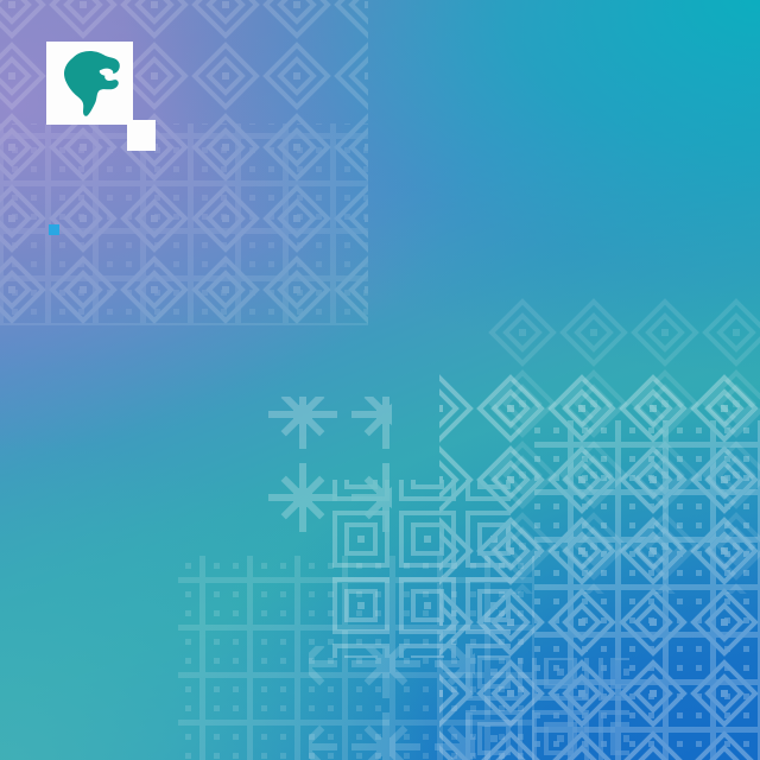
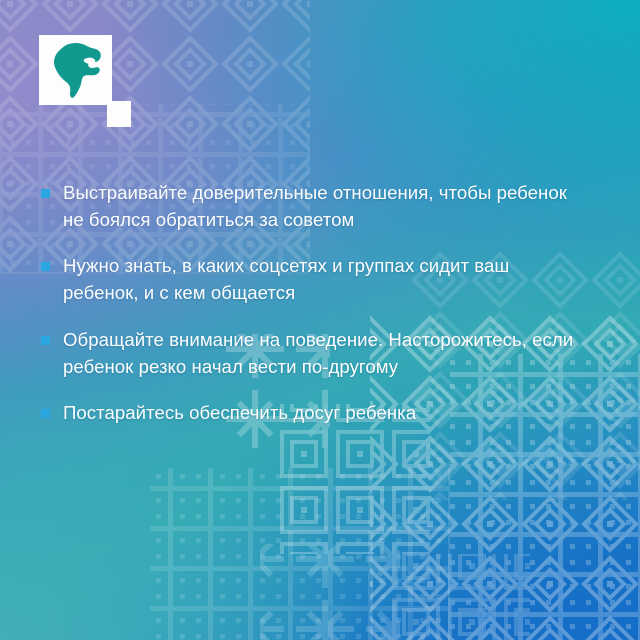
+ Выстраивайте доверительные отношения, чтобы ребенок не боялся обратиться за советом
+ Нужно знать, в каких соцсетях и группах сидит ваш ребенок, и с кем общается
+ Обращайте внимание на поведение. Насторожитесь, если ребенок резко начал вести по-другому
+ Постарайтесь обеспечить досуг ребенка
